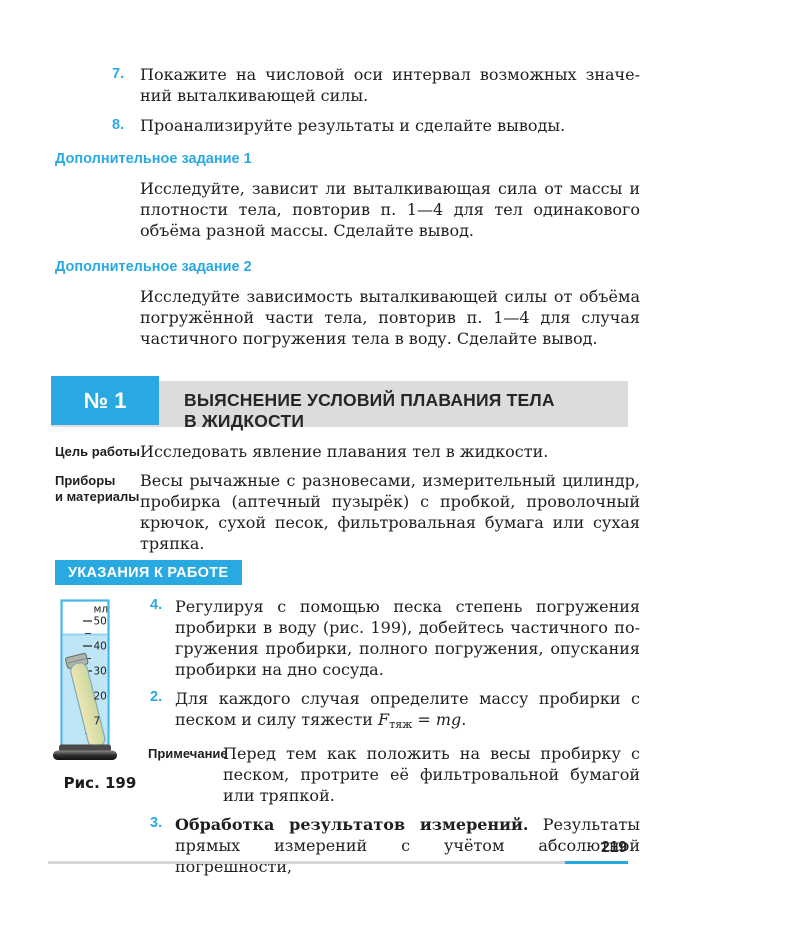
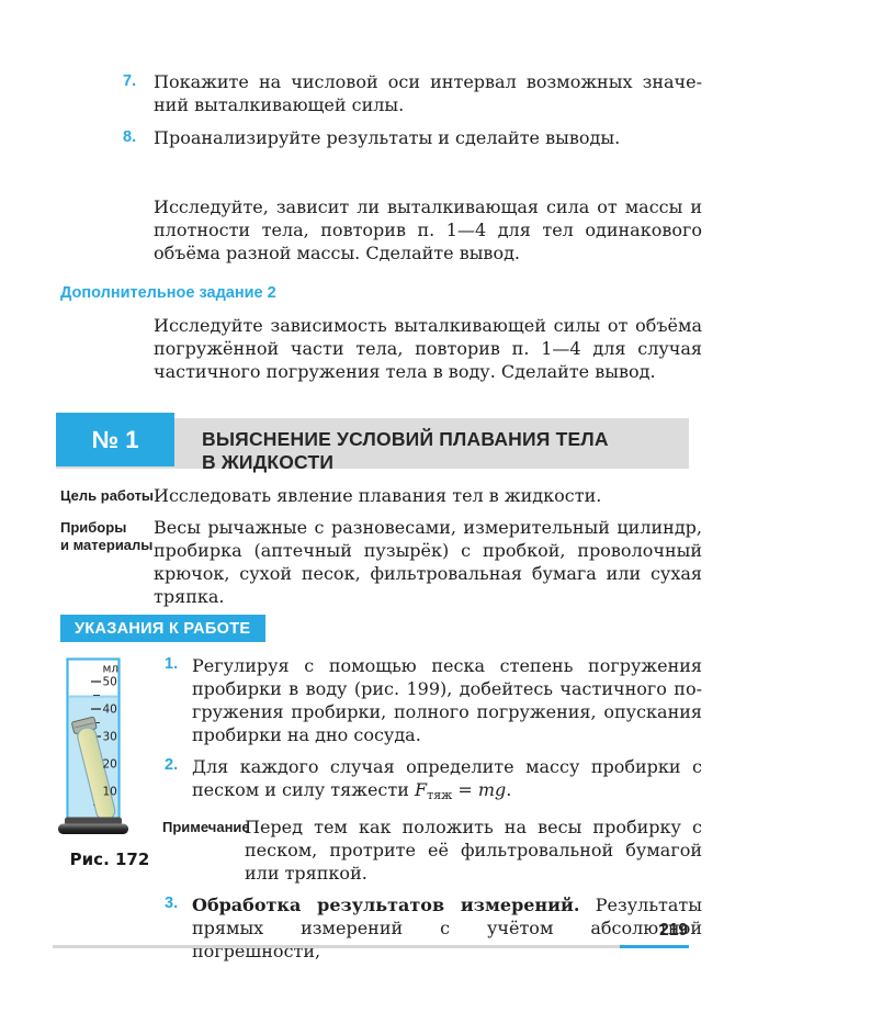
  7.
  Покажите на числовой оси интервал возможных значе­ний выталкивающей силы.
  8.
  Проанализируйте результаты и сделайте выводы.
- Дополнительное задание 1
  Исследуйте, зависит ли выталкивающая сила от массы и плотности тела, повторив п. 1—4 для тел одинакового объёма разной массы. Сделайте вывод.
  Дополнительное задание 2
  Исследуйте зависимость выталкивающей силы от объёма погружённой части тела, повторив п. 1—4 для случая частичного погружения тела в воду. Сделайте вывод.
  ВЫЯСНЕНИЕ УСЛОВИЙ ПЛАВАНИЯ ТЕЛА
  В ЖИДКОСТИ
  № 1
  Цель работы
  Исследовать явление плавания тел в жидкости.
  Приборы
  и материалы
  Весы рычажные с разновесами, измерительный цилиндр, пробирка (аптечный пузырёк) с пробкой, проволочный крючок, сухой песок, фильтровальная бумага или сухая тряпка.
  УКАЗАНИЯ К РАБОТЕ
  мл
  50
  40
  30
  20
- 7
+ 10
- Рис. 199
+ Рис. 172
- 4.
+ 1.
  Регулируя с помощью песка степень погружения пробирки в воду (рис. 199), добейтесь частичного по­гружения пробирки, полного погружения, опуска­ния пробирки на дно сосуда.
  2.
  Для каждого случая определите массу пробирки с песком и силу тяжести Fтяж = mg.
  Примечани
  Перед тем как положить на весы пробирку с песком, протрите её фильтровальной бумагой или тряпкой.
  3.
  Обработка результатов измерений. Результаты прямых измерений с учётом абсолютной погрешности,
  219
